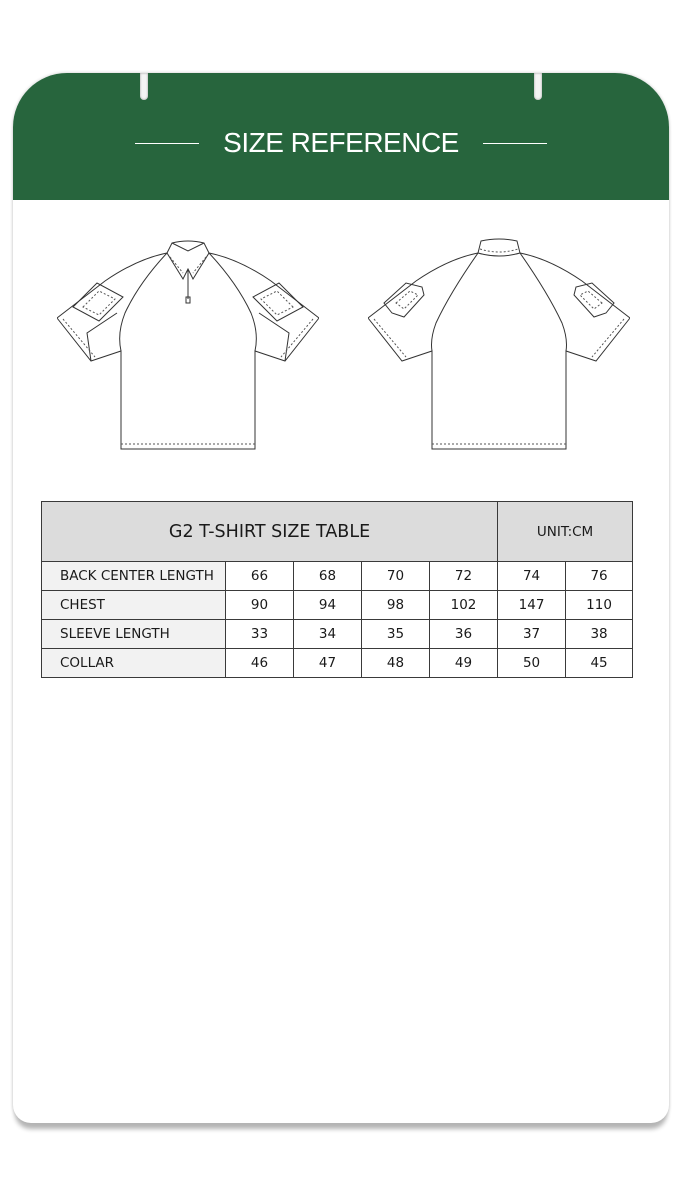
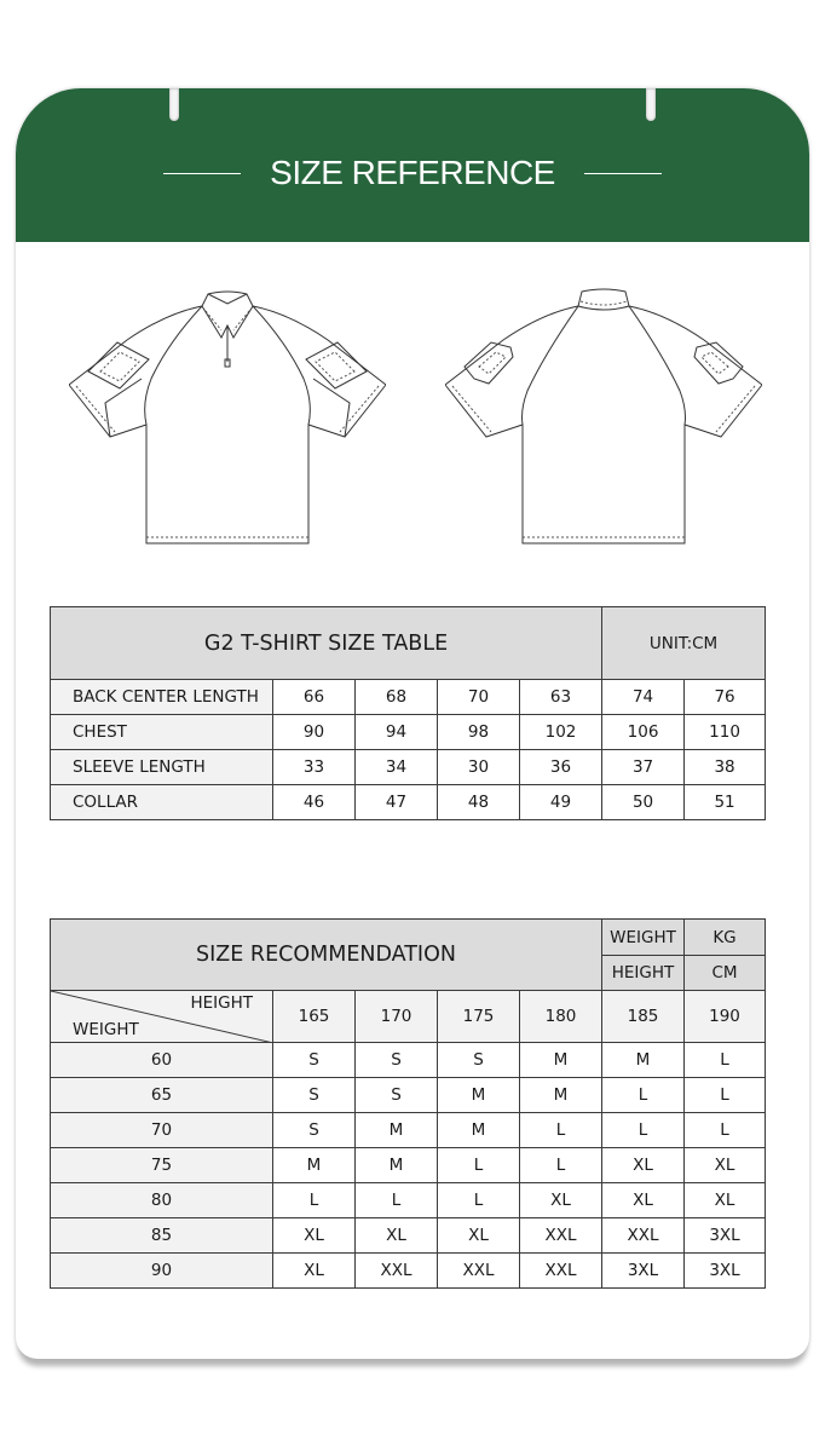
  SIZE REFERENCE
  G2 T-SHIRT SIZE TABLE	UNIT:CM
- BACK CENTER LENGTH	66	68	70	72	74	76
+ BACK CENTER LENGTH	66	68	70	63	74	76
- CHEST	90	94	98	102	147	110
+ CHEST	90	94	98	102	106	110
- SLEEVE LENGTH	33	34	35	36	37	38
+ SLEEVE LENGTH	33	34	30	36	37	38
- COLLAR	46	47	48	49	50	45
+ COLLAR	46	47	48	49	50	51
+ SIZE RECOMMENDATION	WEIGHT	KG
+ HEIGHT	CM
+ HEIGHT WEIGHT	165	170	175	180	185	190
+ 60	S	S	S	M	M	L
+ 65	S	S	M	M	L	L
+ 70	S	M	M	L	L	L
+ 75	M	M	L	L	XL	XL
+ 80	L	L	L	XL	XL	XL
+ 85	XL	XL	XL	XXL	XXL	3XL
+ 90	XL	XXL	XXL	XXL	3XL	3XL
